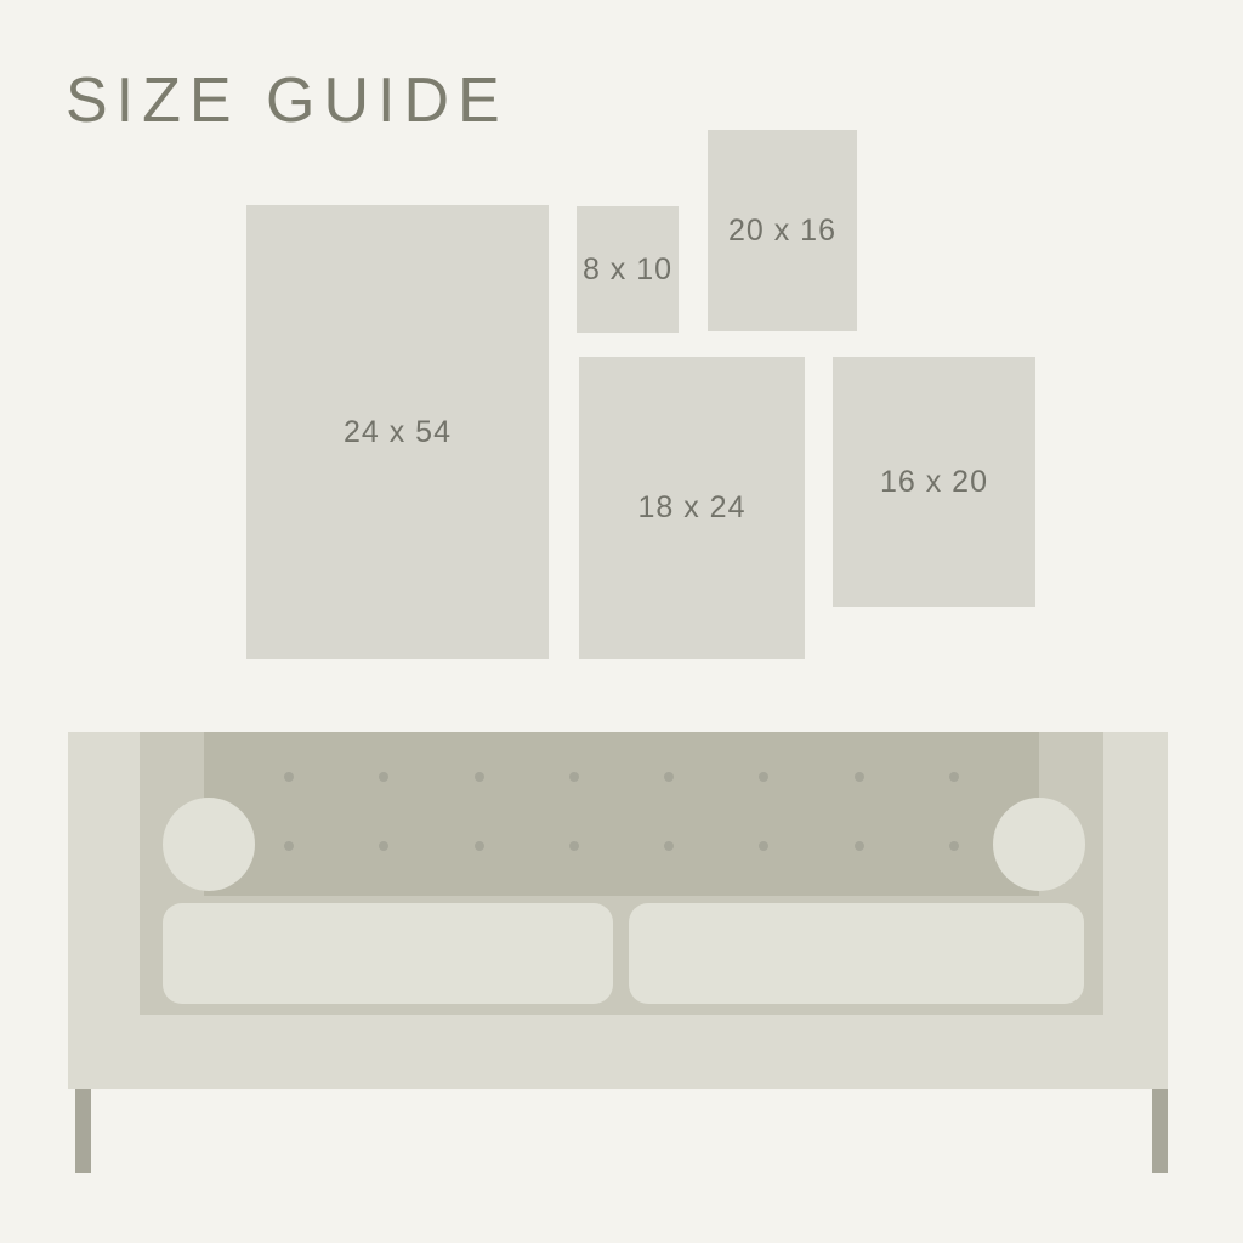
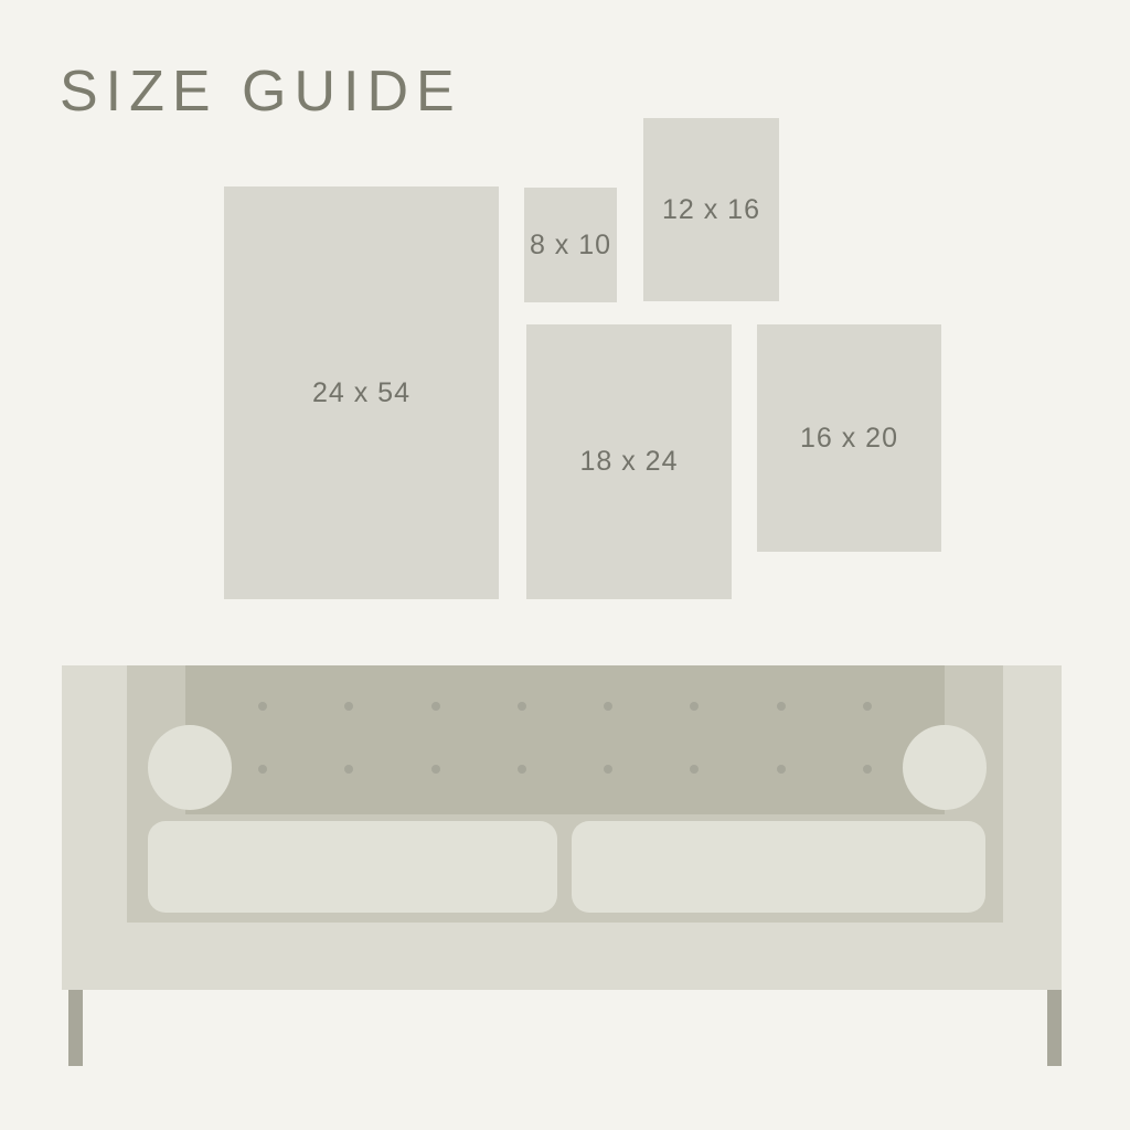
  SIZE GUIDE
  24 x 54
  8 x 10
- 20 x 16
+ 12 x 16
  18 x 24
  16 x 20
